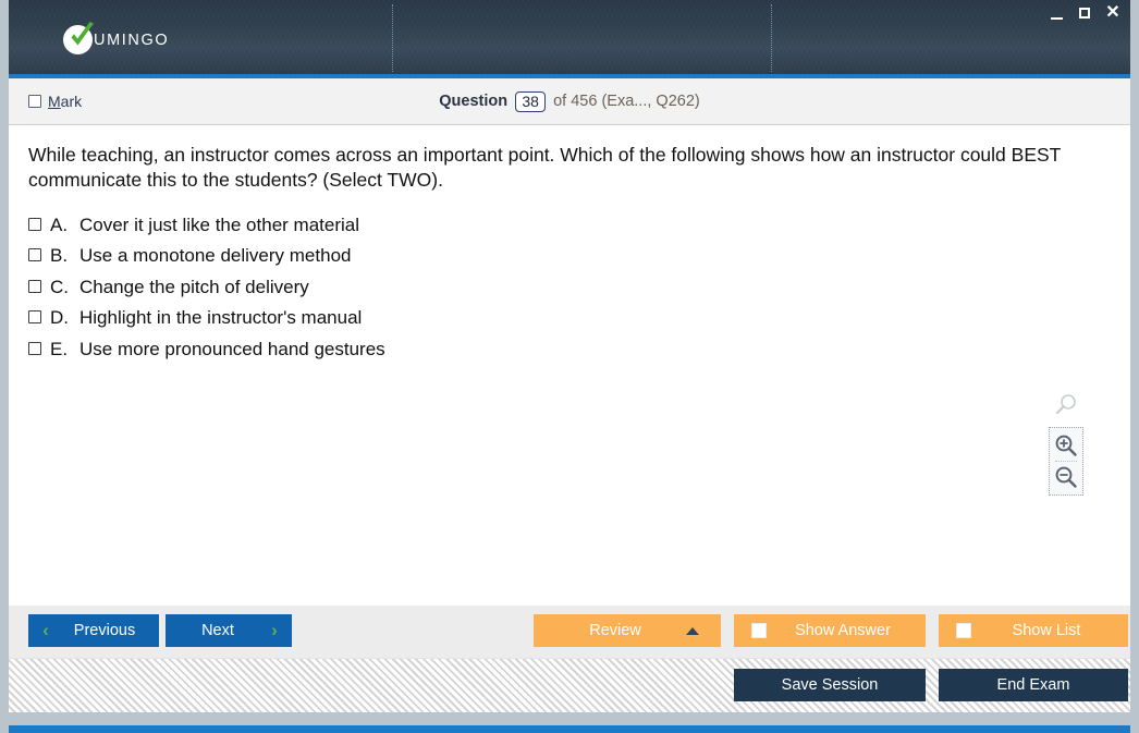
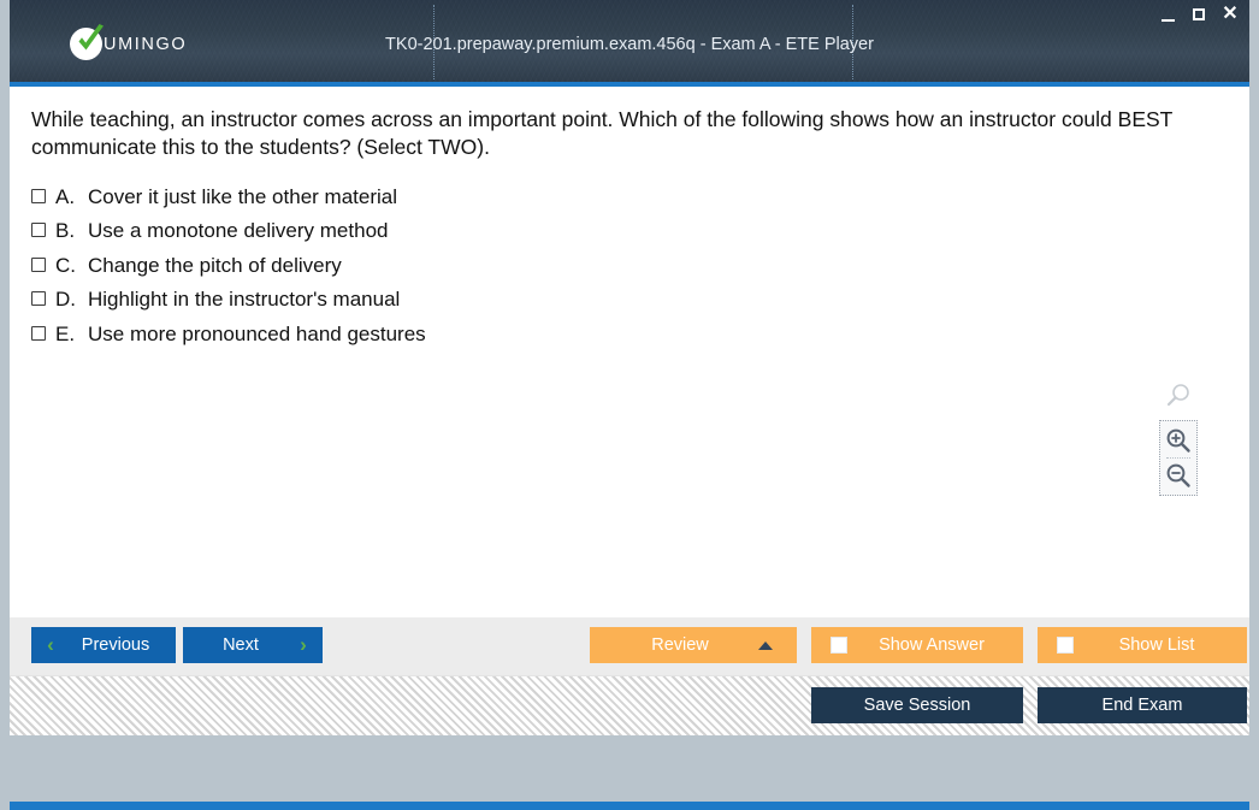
  UMINGO
+ TK0-201.prepaway.premium.exam.456q - Exam A - ETE Player
  ✕
- Mark
- Question
- 38
- of 456 (Exa..., Q262)
  While teaching, an instructor comes across an important point. Which of the following shows how an instructor could BEST communicate this to the students? (Select TWO).
  A.
  Cover it just like the other material
  B.
  Use a monotone delivery method
  C.
  Change the pitch of delivery
  D.
  Highlight in the instructor's manual
  E.
  Use more pronounced hand gestures
  ‹
  Previous
  Next
  ›
  Review
  Show Answer
  Show List
  Save Session
  End Exam
